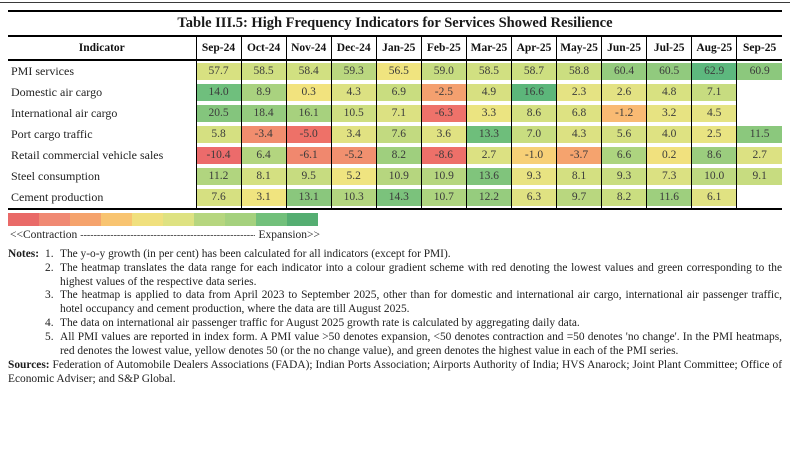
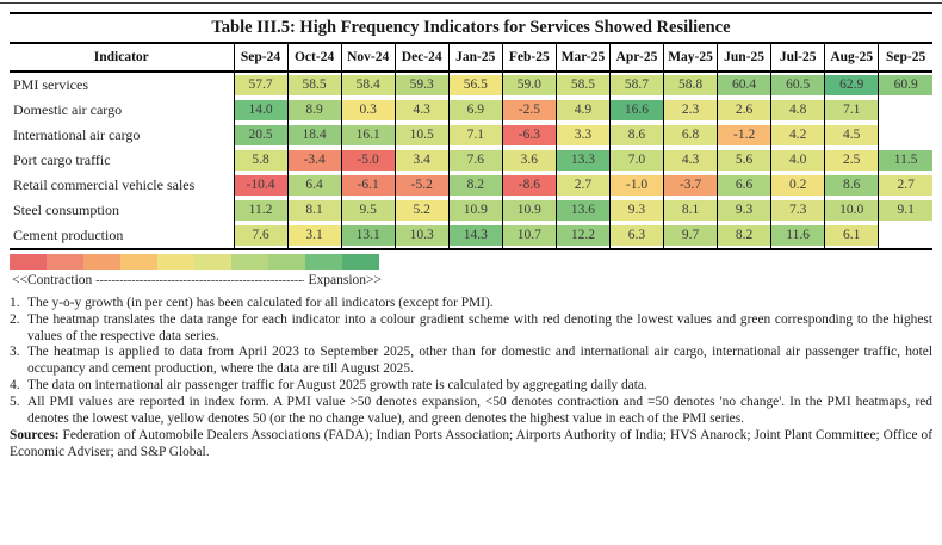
  Table III.5: High Frequency Indicators for Services Showed Resilience
  Indicator	Sep-24	Oct-24	Nov-24	Dec-24	Jan-25	Feb-25	Mar-25	Apr-25	May-25	Jun-25	Jul-25	Aug-25	Sep-25
  PMI services	57.7	58.5	58.4	59.3	56.5	59.0	58.5	58.7	58.8	60.4	60.5	62.9	60.9
  Domestic air cargo	14.0	8.9	0.3	4.3	6.9	-2.5	4.9	16.6	2.3	2.6	4.8	7.1
- International air cargo	20.5	18.4	16.1	10.5	7.1	-6.3	3.3	8.6	6.8	-1.2	3.2	4.5
+ International air cargo	20.5	18.4	16.1	10.5	7.1	-6.3	3.3	8.6	6.8	-1.2	4.2	4.5
  Port cargo traffic	5.8	-3.4	-5.0	3.4	7.6	3.6	13.3	7.0	4.3	5.6	4.0	2.5	11.5
  Retail commercial vehicle sales	-10.4	6.4	-6.1	-5.2	8.2	-8.6	2.7	-1.0	-3.7	6.6	0.2	8.6	2.7
  Steel consumption	11.2	8.1	9.5	5.2	10.9	10.9	13.6	9.3	8.1	9.3	7.3	10.0	9.1
  Cement production	7.6	3.1	13.1	10.3	14.3	10.7	12.2	6.3	9.7	8.2	11.6	6.1
  <<Contraction
  Expansion>>
- Notes:
  1.
  The y-o-y growth (in per cent) has been calculated for all indicators (except for PMI).
  2.
  The heatmap translates the data range for each indicator into a colour gradient scheme with red denoting the lowest values and green corresponding to the highest values of the respective data series.
  3.
  The heatmap is applied to data from April 2023 to September 2025, other than for domestic and international air cargo, international air passenger traffic, hotel occupancy and cement production, where the data are till August 2025.
  4.
  The data on international air passenger traffic for August 2025 growth rate is calculated by aggregating daily data.
  5.
  All PMI values are reported in index form. A PMI value >50 denotes expansion, <50 denotes contraction and =50 denotes 'no change'. In the PMI heatmaps, red denotes the lowest value, yellow denotes 50 (or the no change value), and green denotes the highest value in each of the PMI series.
  Sources: Federation of Automobile Dealers Associations (FADA); Indian Ports Association; Airports Authority of India; HVS Anarock; Joint Plant Committee; Office of Economic Adviser; and S&P Global.
